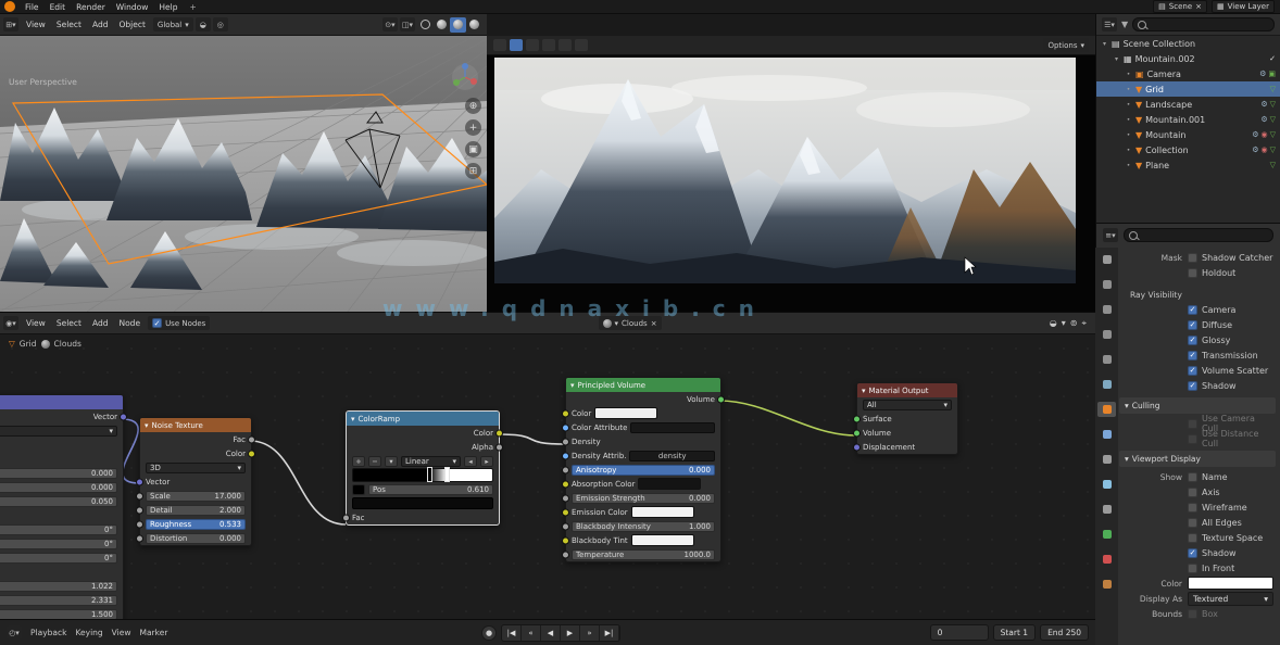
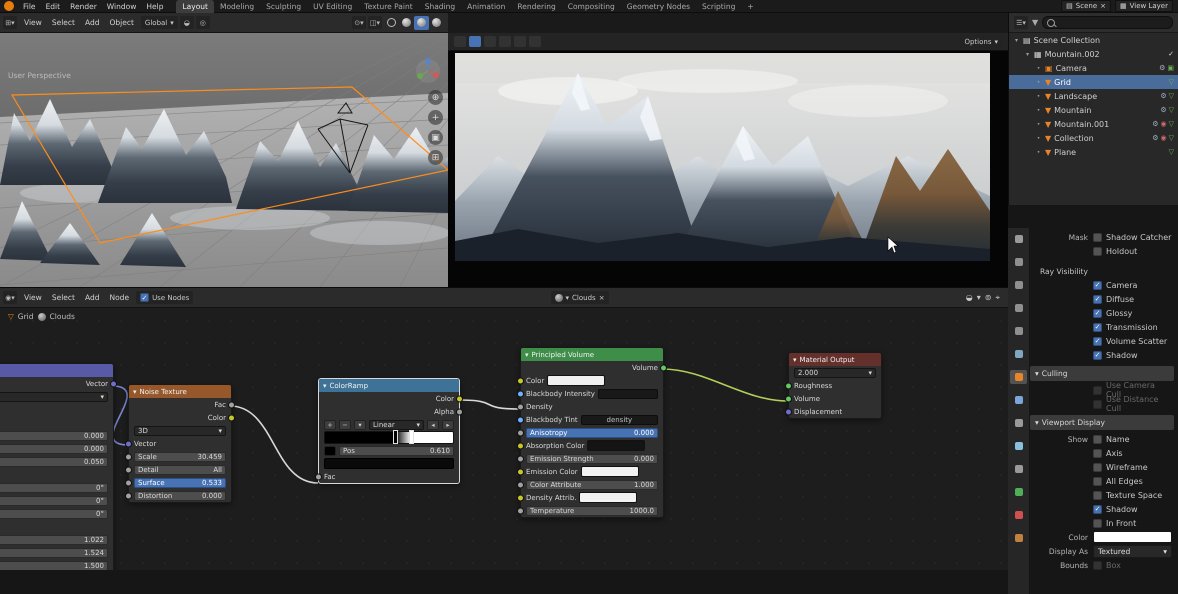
  File Edit Render Window Help
+ Layout
+ Modeling
+ Sculpting
+ UV Editing
+ Texture Paint
+ Shading
+ Animation
+ Rendering
+ Compositing
+ Geometry Nodes
+ Scripting
  +
  ▤
  Scene
  ×
  ▦
  View Layer
  ⊞▾
  View Select Add Object
  Global
  ▾
  ◒
  ◎
  ⊙▾
  ◫▾
  User Perspective
  ⊕
  +
  ▣
  ⊞
  Options
  ▾
  ☰▾
  ▼
  ▤
  Scene Collection
  ▦
  Mountain.002
  ✓
  ▣
  Camera
  ⚙
  ▣
  ▼
  Grid
  ▽
  ▼
  Landscape
  ⚙
  ▽
  ▼
- Mountain.001
+ Mountain
  ⚙
  ▽
  ▼
- Mountain
+ Mountain.001
  ⚙
  ◉
  ▽
  ▼
  Collection
  ⚙
  ◉
  ▽
  ▼
  Plane
  ▽
- ≡▾
  Mask
  Shadow Catcher
  Holdout
  Ray Visibility
  ✓
  Camera
  ✓
  Diffuse
  ✓
  Glossy
  ✓
  Transmission
  ✓
  Volume Scatter
  ✓
  Shadow
  ▾
  Culling
  Use Camera Cull
  Use Distance Cull
  ▾
  Viewport Display
  Show
  Name
  Axis
  Wireframe
  All Edges
  Texture Space
  ✓
  Shadow
  In Front
  Color
  Display As
  Textured
  ▾
  Bounds
  Box
  ◉▾
  View Select Add Node
  ✓
  Use Nodes
  ▾
  Clouds
  ×
  ◒
  ▾
  ⊚
  ⌖
  ▽
  Grid
  Clouds
  Vector
  ▾
  0.000
  0.000
  0.050
  0°
  0°
  0°
  1.022
- 2.331
+ 1.524
  1.500
  ▾
  Noise Texture
  Fac
  Color
  3D
  ▾
  Vector
  Scale
- 17.000
+ 30.459
  Detail
- 2.000
+ All
- Roughness
+ Surface
  0.533
  Distortion
  0.000
  ▾
  ColorRamp
  Color
  Alpha
  +
  −
  ▾
  Linear
  ▾
  ◂
  ▸
  Pos
  0.610
  Fac
  ▾
  Principled Volume
  Volume
  Color
- Color Attribute
+ Blackbody Intensity
  Density
- Density Attrib.
+ Blackbody Tint
  density
  Anisotropy
  0.000
  Absorption Color
  Emission Strength
  0.000
  Emission Color
- Blackbody Intensity
+ Color Attribute
  1.000
- Blackbody Tint
+ Density Attrib.
  Temperature
  1000.0
  ▾
  Material Output
- All
+ 2.000
  ▾
- Surface
+ Roughness
  Volume
  Displacement
- ◴▾
- Playback Keying View Marker
- ●
- |◀
- «
- ◀
- ▶
- »
- ▶|
- 0
- Start 1
- End 250
- www.qdnaxib.cn
